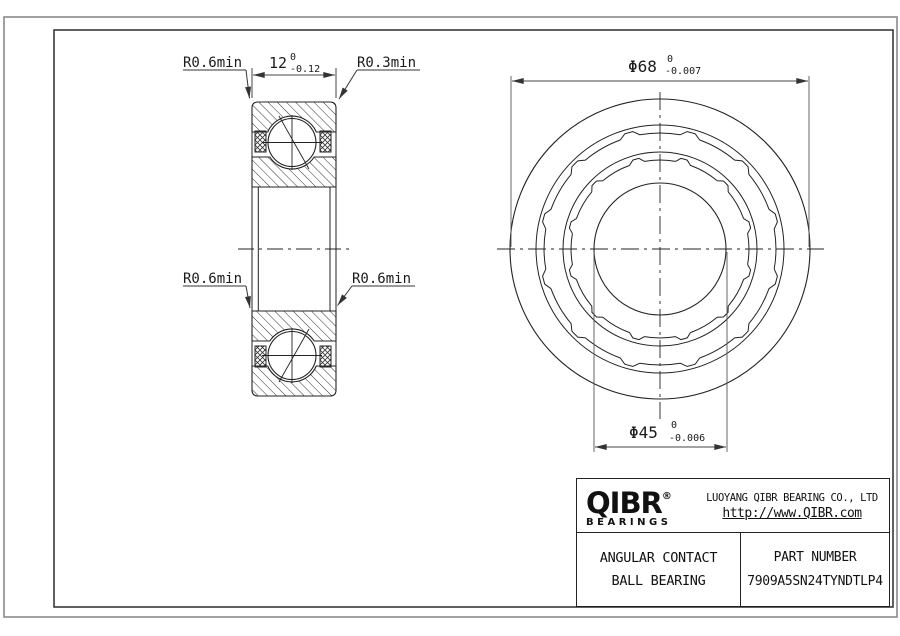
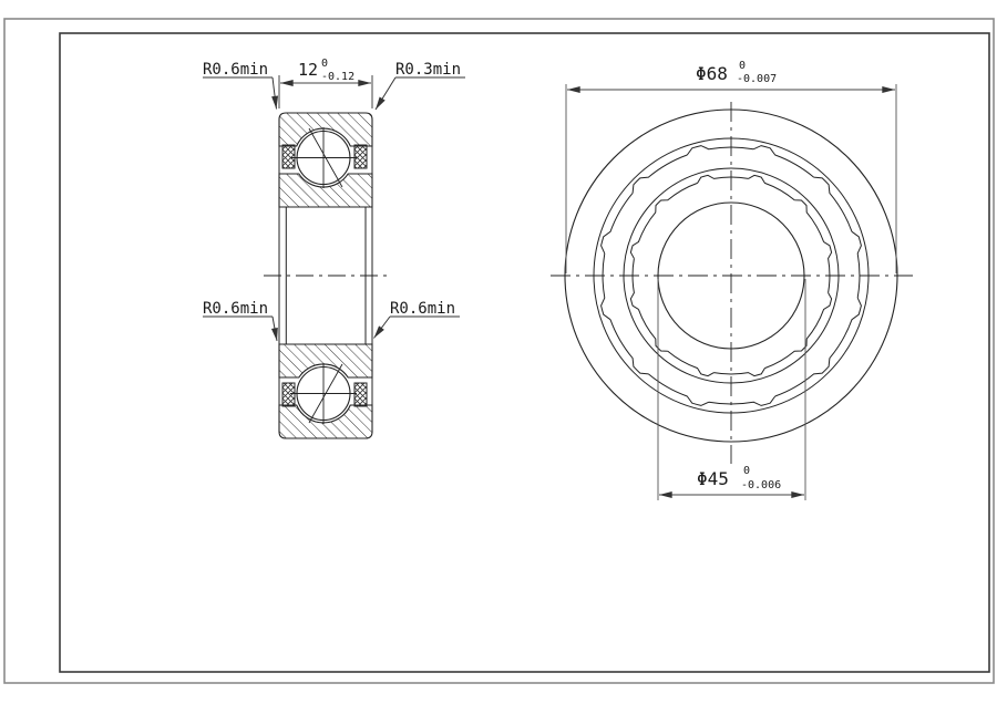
  12
  0
  -0.12
  R0.6min
  R0.3min
  R0.6min
  R0.6min
  Φ68
  0
  -0.007
  Φ45
  0
  -0.006
- QIBR®
- BEARINGS
- LUOYANG QIBR BEARING CO., LTD
- http://www.QIBR.com
- ANGULAR CONTACT
- BALL BEARING
- PART NUMBER
- 7909A5SN24TYNDTLP4
